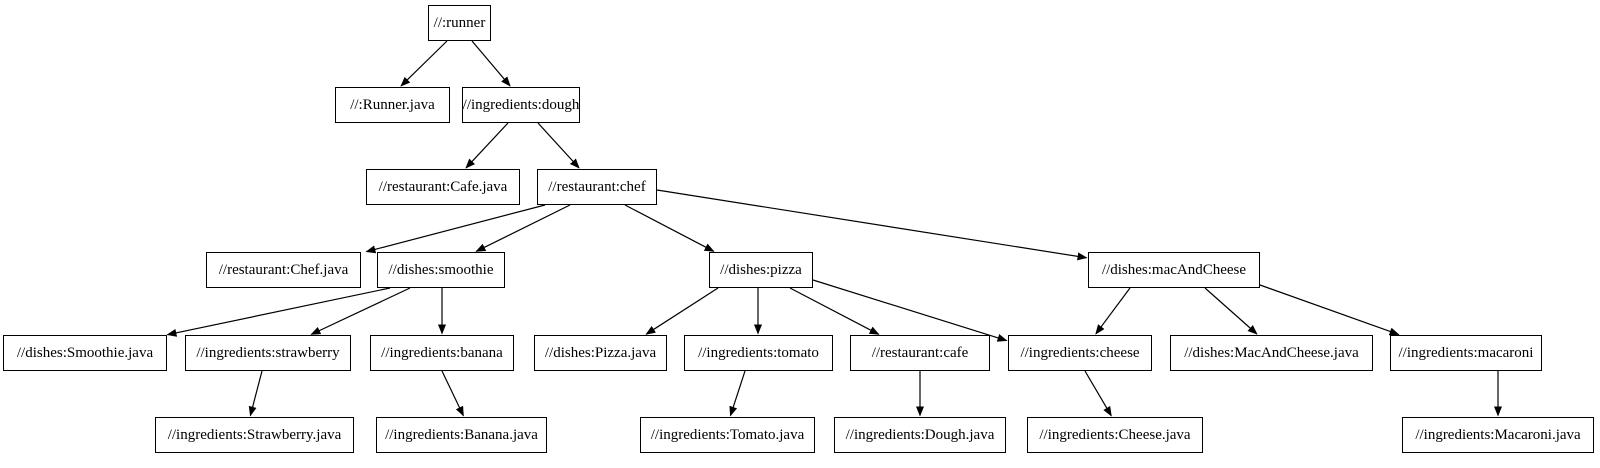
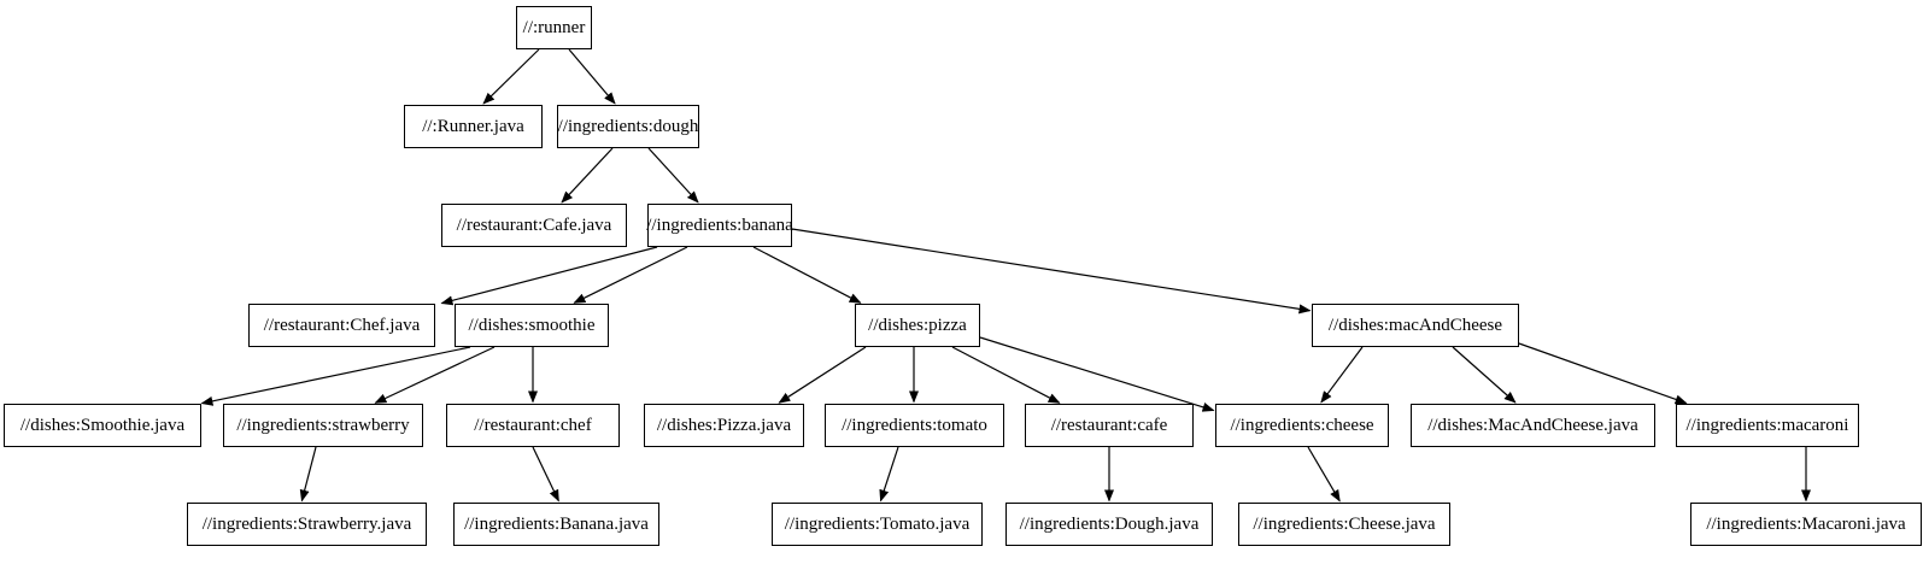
  //:runner
  //:Runner.java
  //ingredients:dough
  //restaurant:Cafe.java
- //restaurant:chef
+ //ingredients:banana
  //restaurant:Chef.java
  //dishes:smoothie
  //dishes:pizza
  //dishes:macAndCheese
  //dishes:Smoothie.java
  //ingredients:strawberry
- //ingredients:banana
+ //restaurant:chef
  //dishes:Pizza.java
  //ingredients:tomato
  //restaurant:cafe
  //ingredients:cheese
  //dishes:MacAndCheese.java
  //ingredients:macaroni
  //ingredients:Strawberry.java
  //ingredients:Banana.java
  //ingredients:Tomato.java
  //ingredients:Dough.java
  //ingredients:Cheese.java
  //ingredients:Macaroni.java
